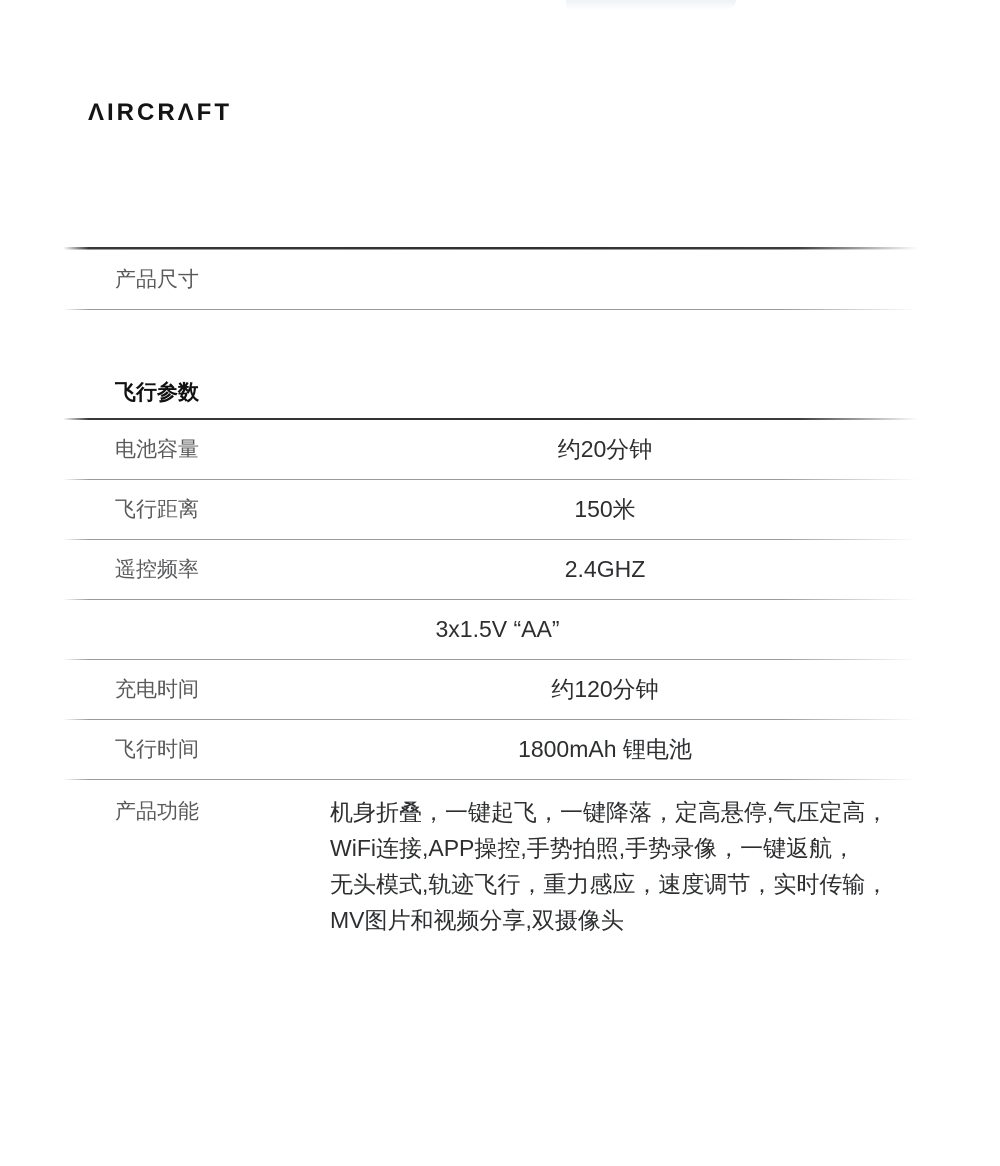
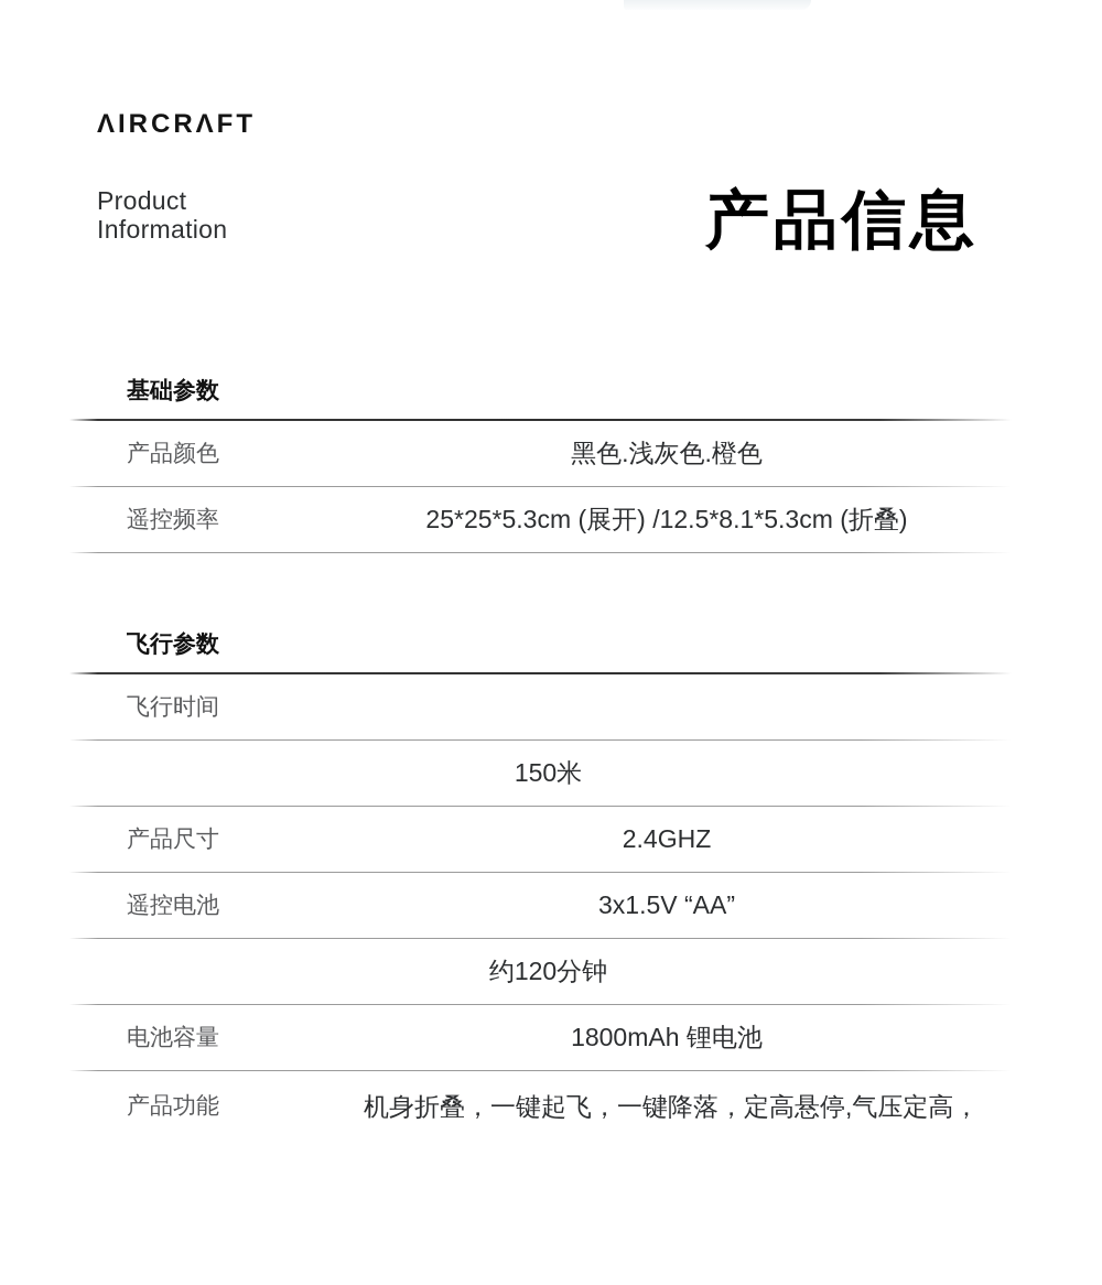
  ΛIRCRΛFT
+ Product
+ Information
+ 产品信息
+ 基础参数
+ 产品颜色
+ 黑色.浅灰色.橙色
- 产品尺寸
+ 遥控频率
+ 25*25*5.3cm (展开) /12.5*8.1*5.3cm (折叠)
  飞行参数
- 电池容量
+ 飞行时间
- 约20分钟
- 飞行距离
  150米
- 遥控频率
+ 产品尺寸
  2.4GHZ
+ 遥控电池
  3x1.5V “AA”
- 充电时间
  约120分钟
- 飞行时间
+ 电池容量
  1800mAh 锂电池
  产品功能
  机身折叠，一键起飞，一键降落，定高悬停,气压定高，
- WiFi连接,APP操控,手势拍照,手势录像，一键返航，
- 无头模式,轨迹飞行，重力感应，速度调节，实时传输，
- MV图片和视频分享,双摄像头
